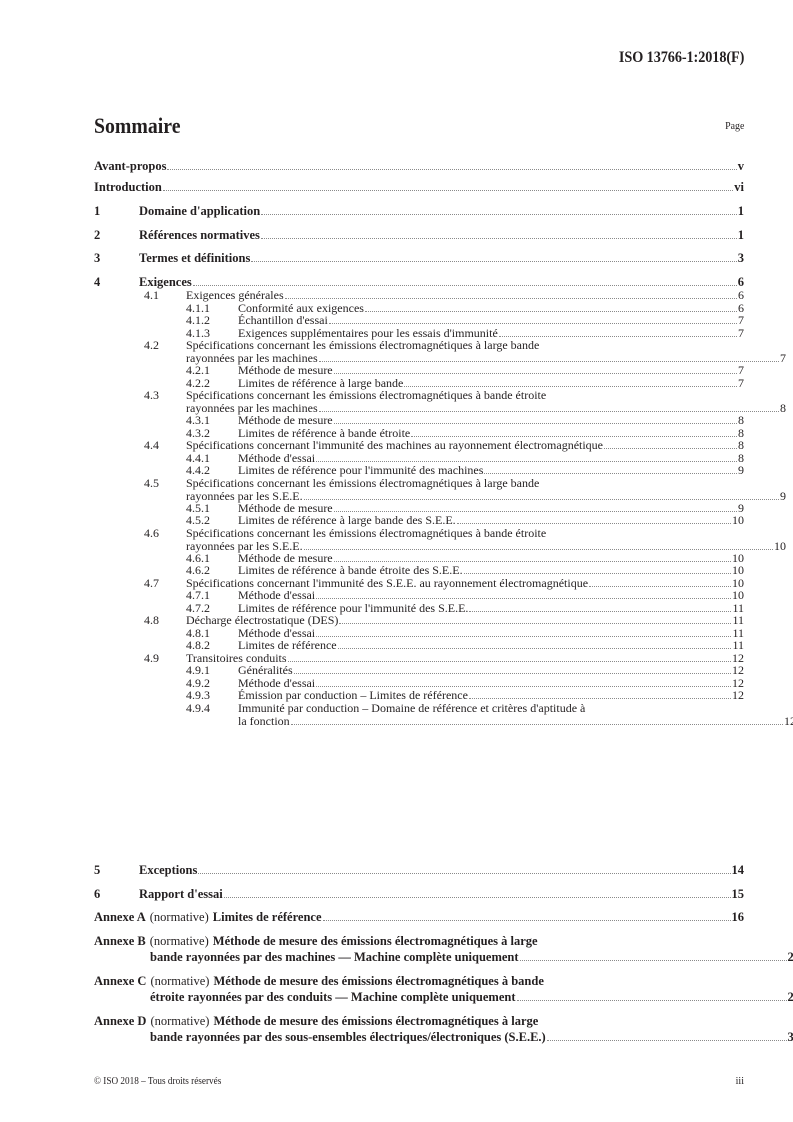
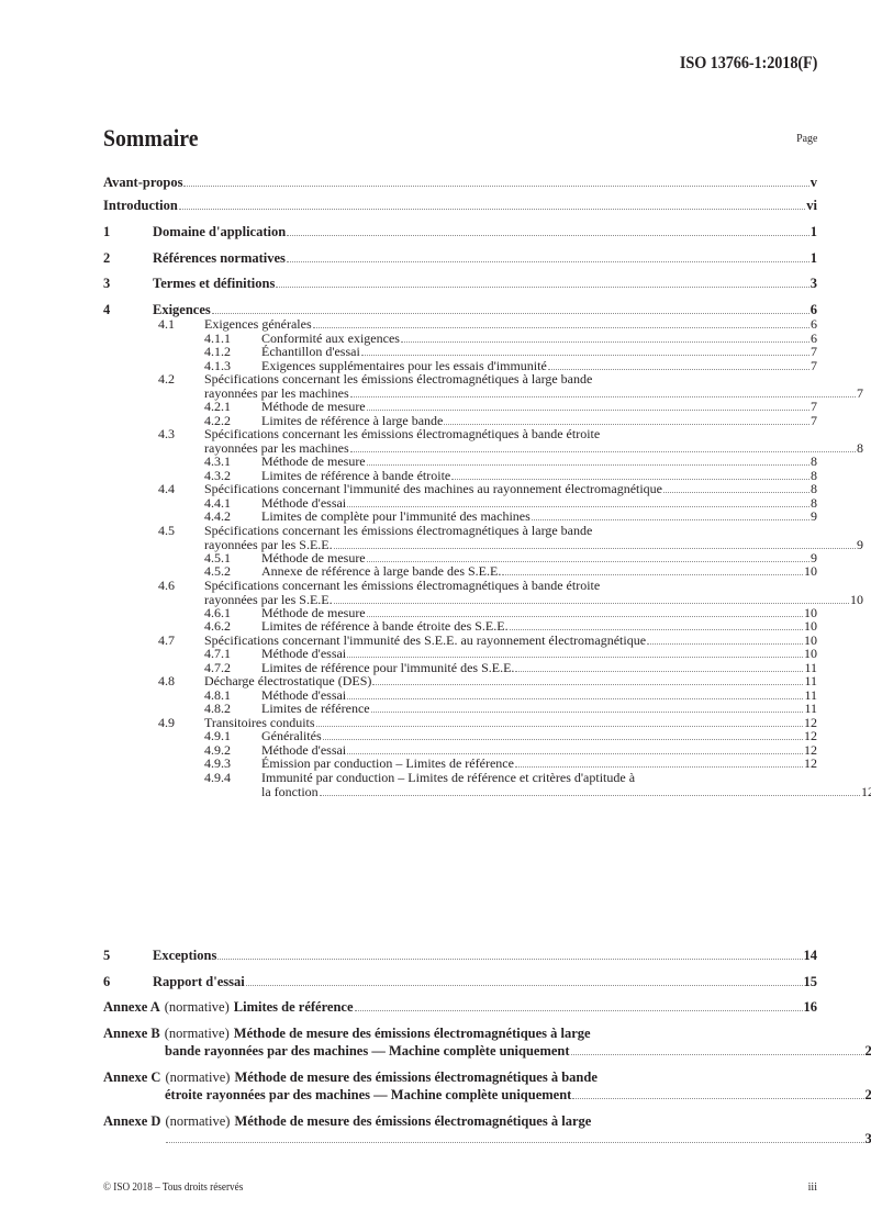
  ISO 13766-1:2018(F)
  Sommaire
  Page
  Avant-propos
  v
  Introduction
  vi
  1
  Domaine d'application
  1
  2
  Références normatives
  1
  3
  Termes et définitions
  3
  4
  Exigences
  6
  4.1
  Exigences générales
  6
  4.1.1
  Conformité aux exigences
  6
  4.1.2
  Échantillon d'essai
  7
  4.1.3
  Exigences supplémentaires pour les essais d'immunité
  7
  4.2
  Spécifications concernant les émissions électromagnétiques à large bande
  rayonnées par les machines
  7
  4.2.1
  Méthode de mesure
  7
  4.2.2
  Limites de référence à large bande
  7
  4.3
  Spécifications concernant les émissions électromagnétiques à bande étroite
  rayonnées par les machines
  8
  4.3.1
  Méthode de mesure
  8
  4.3.2
  Limites de référence à bande étroite
  8
  4.4
  Spécifications concernant l'immunité des machines au rayonnement électromagnétique
  8
  4.4.1
  Méthode d'essai
  8
  4.4.2
- Limites de référence pour l'immunité des machines
+ Limites de complète pour l'immunité des machines
  9
  4.5
  Spécifications concernant les émissions électromagnétiques à large bande
  rayonnées par les S.E.E.
  9
  4.5.1
  Méthode de mesure
  9
  4.5.2
- Limites de référence à large bande des S.E.E.
+ Annexe de référence à large bande des S.E.E.
  10
  4.6
  Spécifications concernant les émissions électromagnétiques à bande étroite
  rayonnées par les S.E.E.
  10
  4.6.1
  Méthode de mesure
  10
  4.6.2
  Limites de référence à bande étroite des S.E.E.
  10
  4.7
  Spécifications concernant l'immunité des S.E.E. au rayonnement électromagnétique
  10
  4.7.1
  Méthode d'essai
  10
  4.7.2
  Limites de référence pour l'immunité des S.E.E.
  11
  4.8
  Décharge électrostatique (DES)
  11
  4.8.1
  Méthode d'essai
  11
  4.8.2
  Limites de référence
  11
  4.9
  Transitoires conduits
  12
  4.9.1
  Généralités
  12
  4.9.2
  Méthode d'essai
  12
  4.9.3
  Émission par conduction – Limites de référence
  12
  4.9.4
- Immunité par conduction – Domaine de référence et critères d'aptitude à
+ Immunité par conduction – Limites de référence et critères d'aptitude à
  la fonction
  5
  Exceptions
  14
  6
  Rapport d'essai
  15
  Annexe A
  (normative)
  Limites de référence
  16
  Annexe B
  (normative)
  Méthode de mesure des émissions électromagnétiques à large
  bande rayonnées par des machines — Machine complète uniquement
  Annexe C
  (normative)
  Méthode de mesure des émissions électromagnétiques à bande
- étroite rayonnées par des conduits — Machine complète uniquement
+ étroite rayonnées par des machines — Machine complète uniquement
  Annexe D
  (normative)
  Méthode de mesure des émissions électromagnétiques à large
- bande rayonnées par des sous-ensembles électriques/électroniques (S.E.E.)
  © ISO 2018 – Tous droits réservés
  iii
